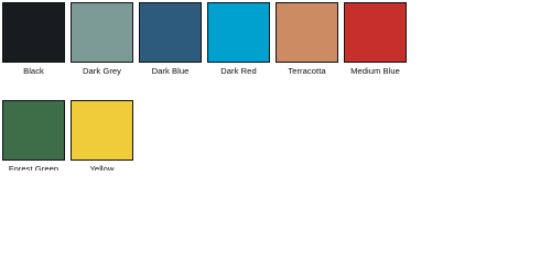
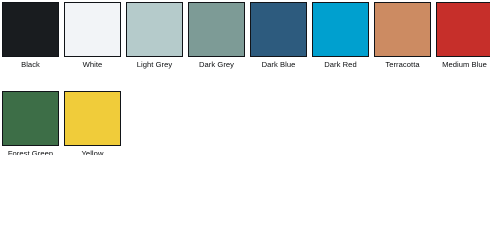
  Black
+ White
+ Light Grey
  Dark Grey
  Dark Blue
  Dark Red
  Terracotta
  Medium Blue
  Forest Green
  Yellow
